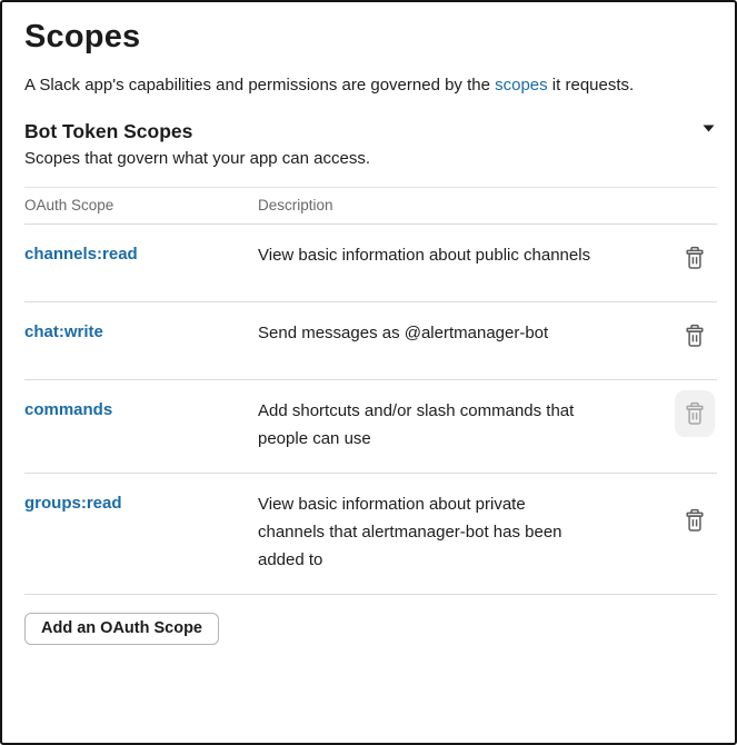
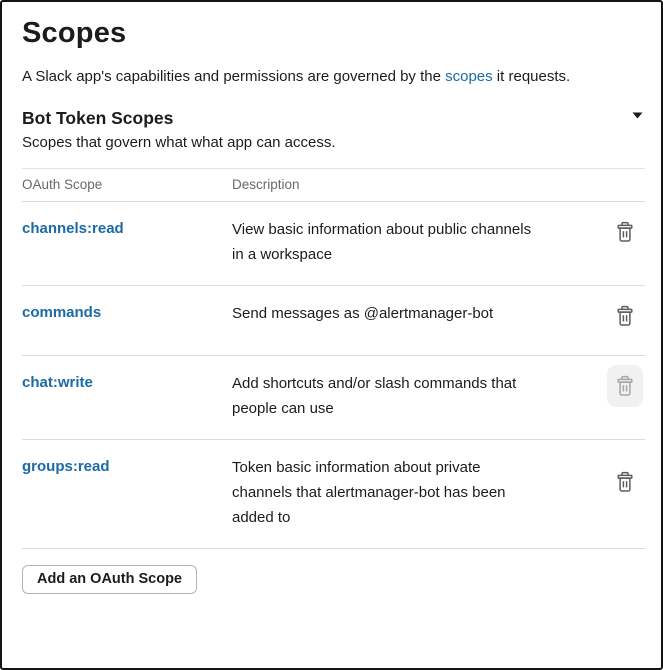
  Scopes
  A Slack app's capabilities and permissions are governed by the scopes it requests.
  Bot Token Scopes
- Scopes that govern what your app can access.
+ Scopes that govern what what app can access.
  OAuth Scope
  Description
  channels:read
  View basic information about public channels
+ in a workspace
- chat:write
+ commands
  Send messages as @alertmanager-bot
- commands
+ chat:write
  Add shortcuts and/or slash commands that
  people can use
  groups:read
- View basic information about private
+ Token basic information about private
  channels that alertmanager-bot has been
  added to
  Add an OAuth Scope
